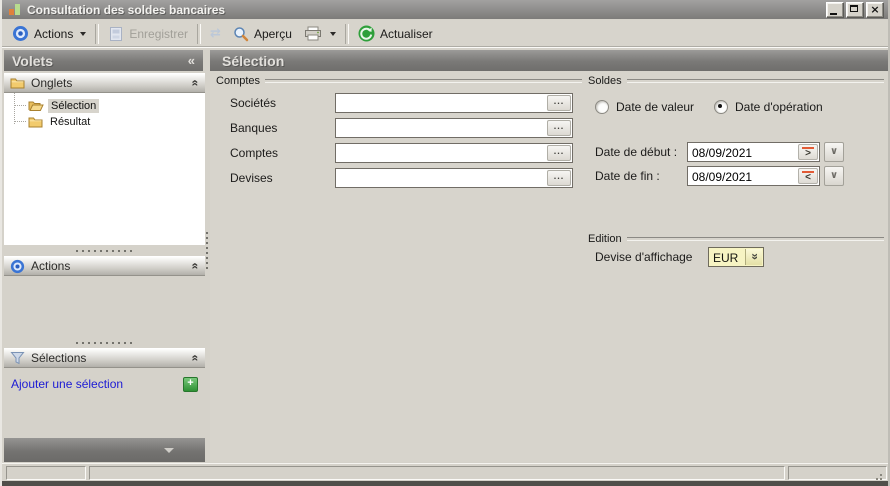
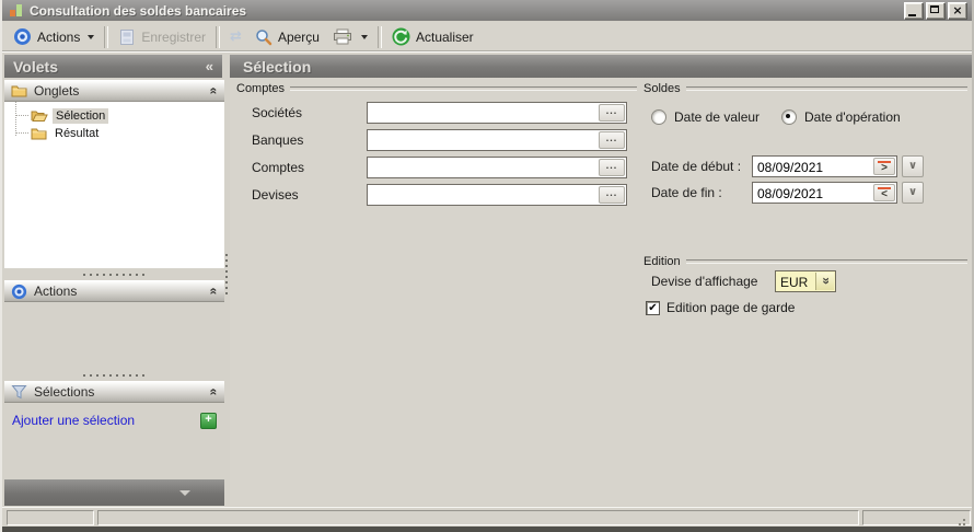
  Consultation des soldes bancaires
  ×
  Actions
  Enregistrer
  ⇄
  Aperçu
  Actualiser
  Volets
  «
  Sélection
  Onglets
  Sélection
  Résultat
  Actions
  Sélections
  Ajouter une sélection
  +
  Comptes
  Sociétés
  ...
  Banques
  ...
  Comptes
  ...
  Devises
  ...
  Soldes
  Date de valeur
  Date d'opération
  Date de début :
  08/09/2021
  >
  ∨
  Date de fin :
  08/09/2021
  <
  ∨
  Edition
  Devise d'affichage
  EUR
+ ✔
+ Edition page de garde
